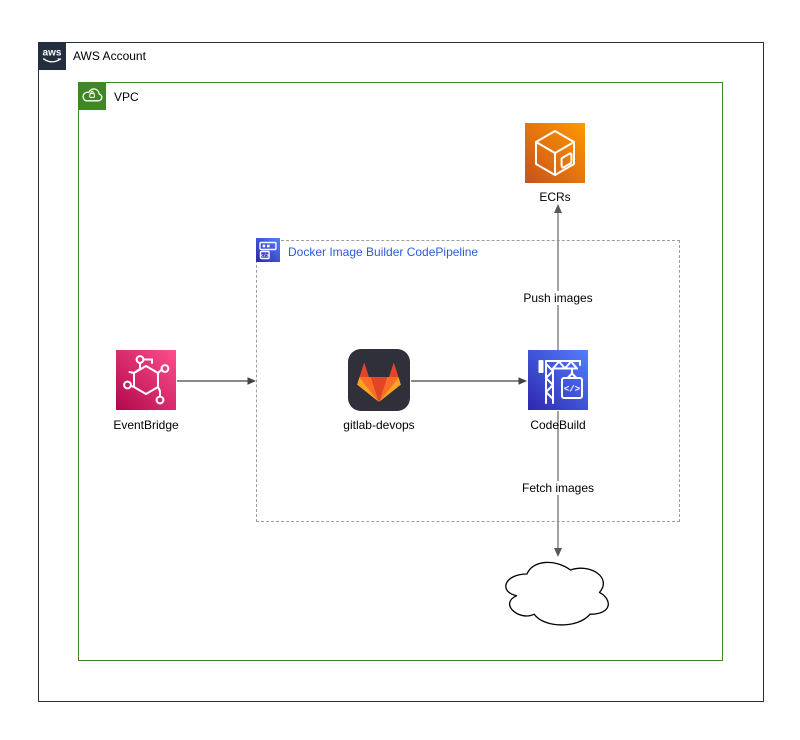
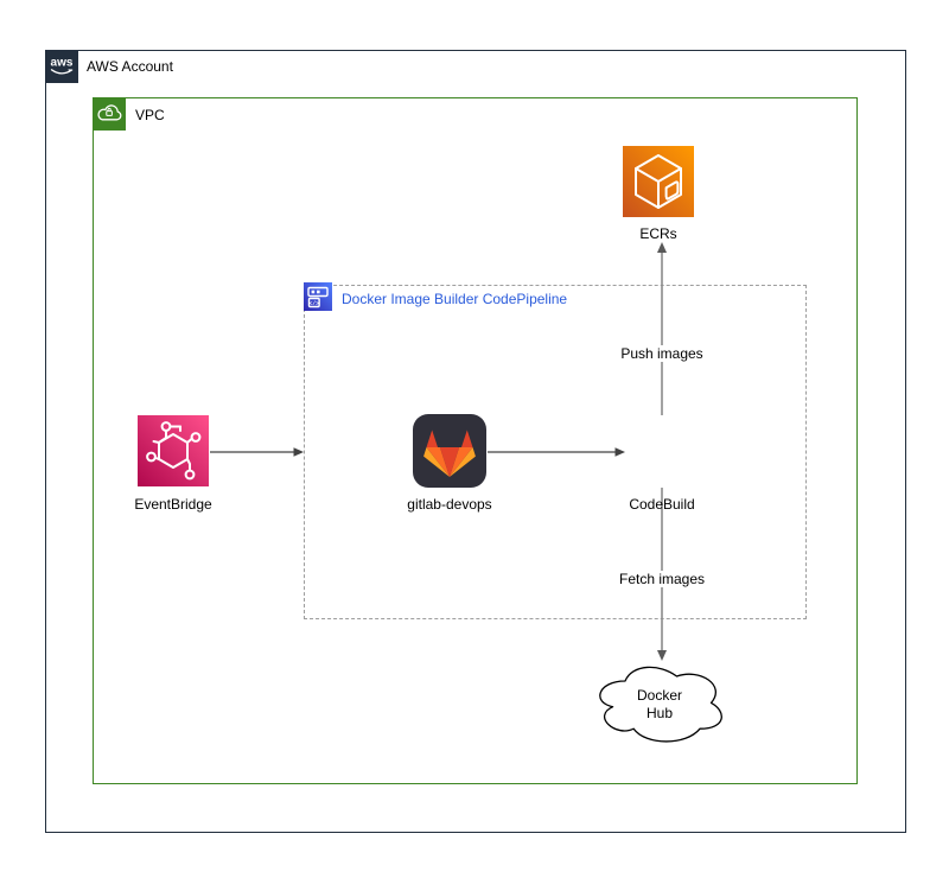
  aws
  AWS Account
  VPC
  Docker Image Builder CodePipeline
  ECRs
  EventBridge
  gitlab-devops
- </>
  CodeBuild
  Push images
  Fetch images
+ Docker
+ Hub
